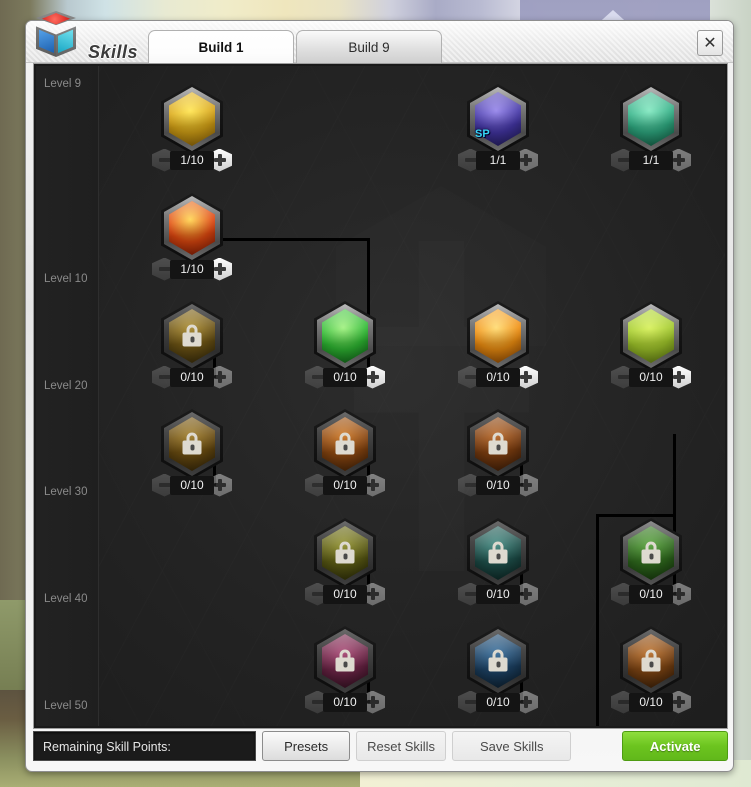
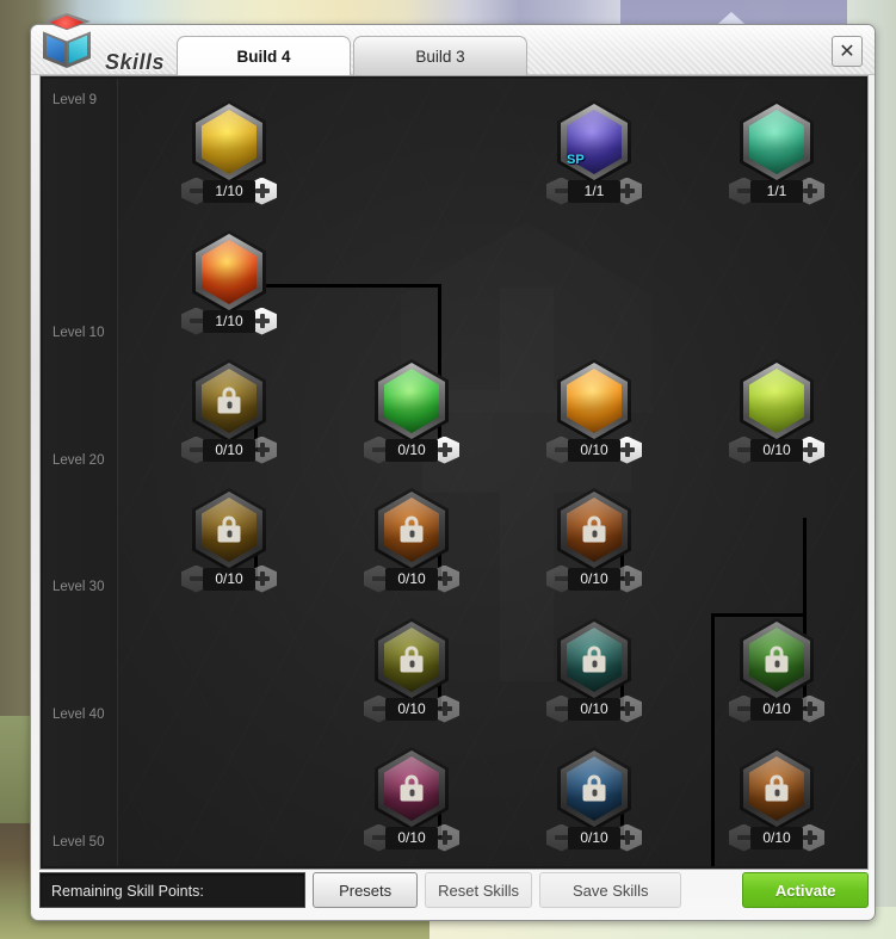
  Skills
- Build 1
+ Build 4
- Build 9
+ Build 3
  ✕
  Level 9
  Level 10
  Level 20
  Level 30
  Level 40
  Level 50
  1/10
  SP
  1/1
  1/1
  1/10
  0/10
  0/10
  0/10
  0/10
  0/10
  0/10
  0/10
  0/10
  0/10
  0/10
  0/10
  0/10
  0/10
  Remaining Skill Points:
  Presets
  Reset Skills
  Save Skills
  Activate
